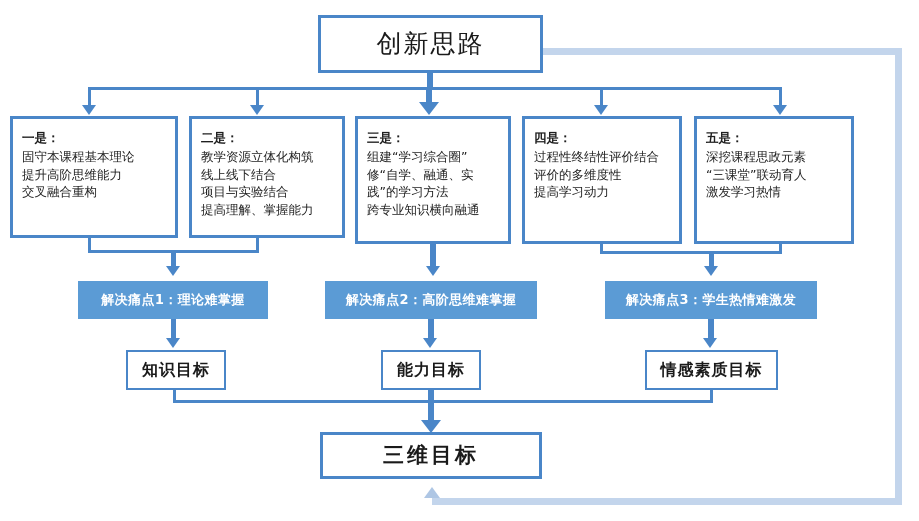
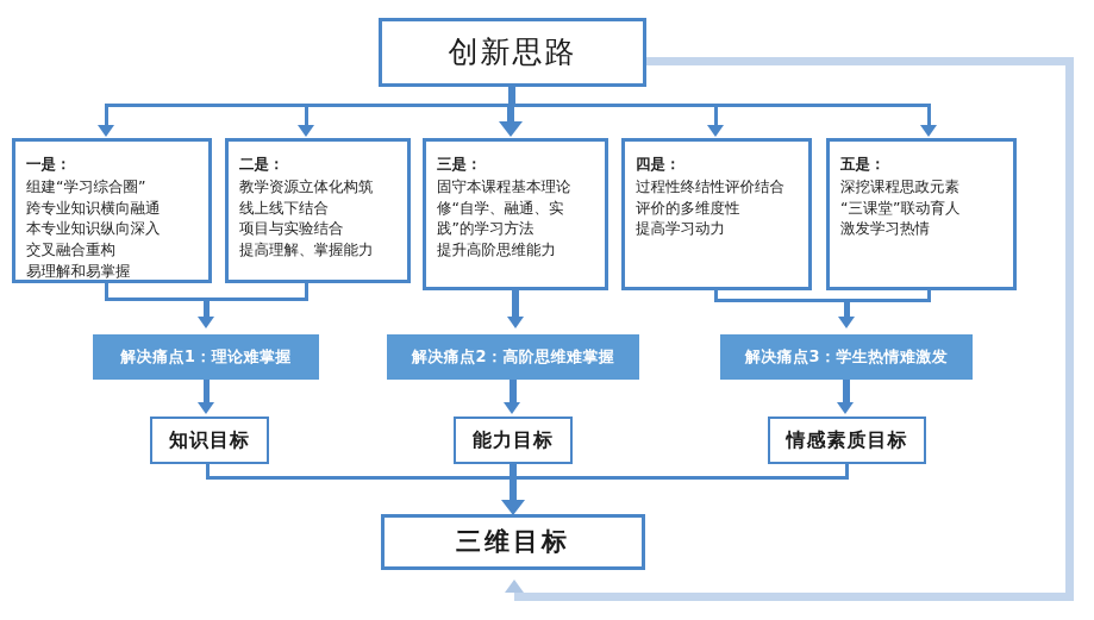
  创新思路
  一是：
- 固守本课程基本理论
+ 组建“学习综合圈”
- 提升高阶思维能力
+ 跨专业知识横向融通
+ 本专业知识纵向深入
  交叉融合重构
+ 易理解和易掌握
  二是：
  教学资源立体化构筑
  线上线下结合
  项目与实验结合
  提高理解、掌握能力
  三是：
- 组建“学习综合圈”
+ 固守本课程基本理论
  修“自学、融通、实
  践”的学习方法
- 跨专业知识横向融通
+ 提升高阶思维能力
  四是：
  过程性终结性评价结合
  评价的多维度性
  提高学习动力
  五是：
  深挖课程思政元素
  “三课堂”联动育人
  激发学习热情
  解决痛点1：理论难掌握
  解决痛点2：高阶思维难掌握
  解决痛点3：学生热情难激发
  知识目标
  能力目标
  情感素质目标
  三维目标
